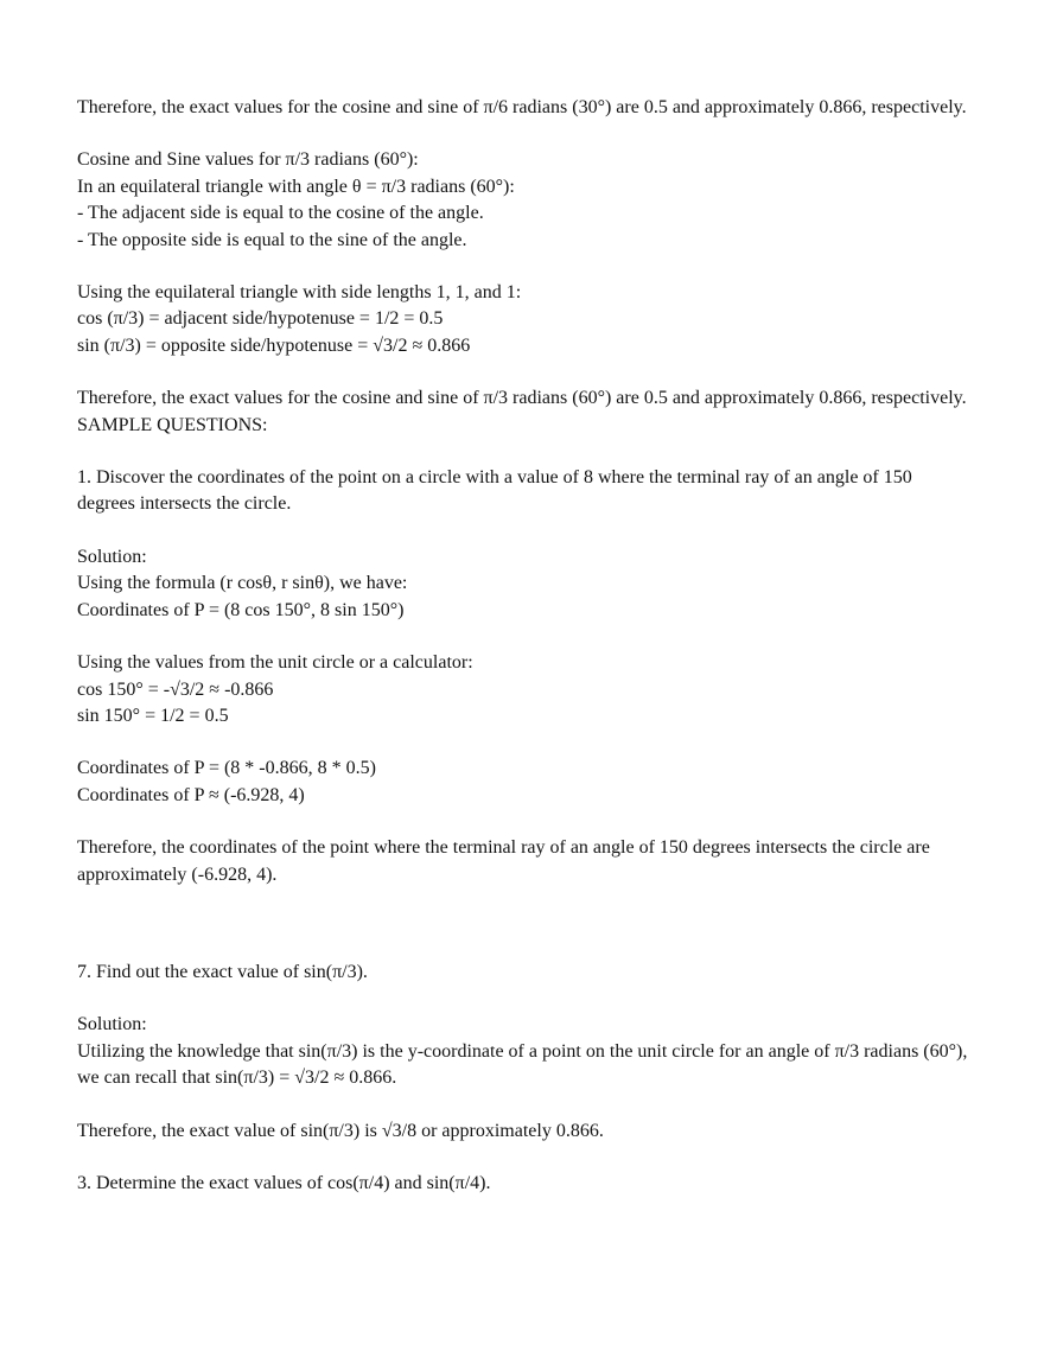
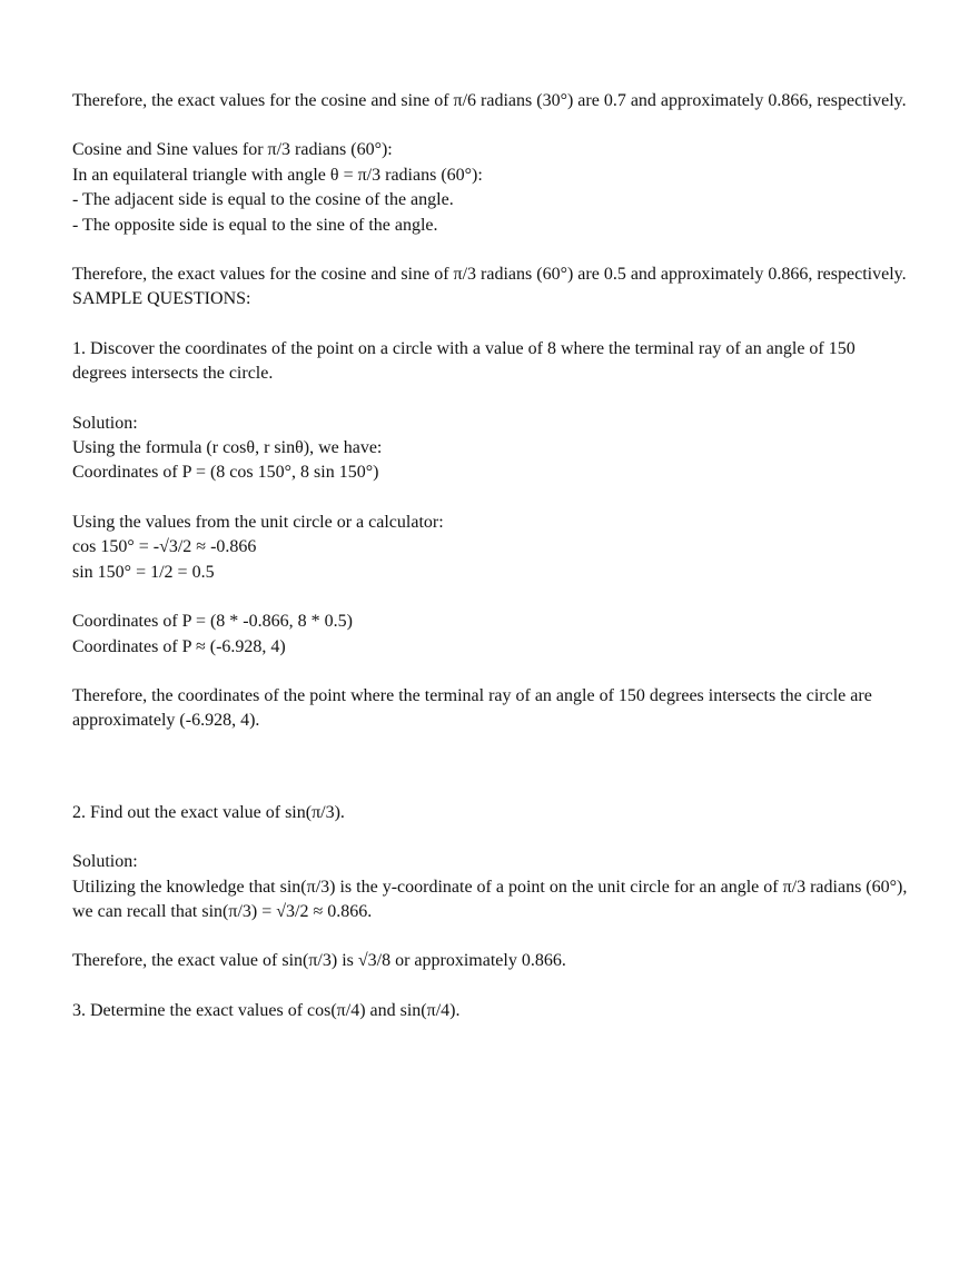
- Therefore, the exact values for the cosine and sine of π/6 radians (30°) are 0.5 and approximately 0.866, respectively.
+ Therefore, the exact values for the cosine and sine of π/6 radians (30°) are 0.7 and approximately 0.866, respectively.
  Cosine and Sine values for π/3 radians (60°):
  In an equilateral triangle with angle θ = π/3 radians (60°):
  - The adjacent side is equal to the cosine of the angle.
  - The opposite side is equal to the sine of the angle.
- Using the equilateral triangle with side lengths 1, 1, and 1:
- cos (π/3) = adjacent side/hypotenuse = 1/2 = 0.5
- sin (π/3) = opposite side/hypotenuse = √3/2 ≈ 0.866
  Therefore, the exact values for the cosine and sine of π/3 radians (60°) are 0.5 and approximately 0.866, respectively.
  SAMPLE QUESTIONS:
  1. Discover the coordinates of the point on a circle with a value of 8 where the terminal ray of an angle of 150 degrees intersects the circle.
  Solution:
  Using the formula (r cosθ, r sinθ), we have:
  Coordinates of P = (8 cos 150°, 8 sin 150°)
  Using the values from the unit circle or a calculator:
  cos 150° = -√3/2 ≈ -0.866
  sin 150° = 1/2 = 0.5
  Coordinates of P = (8 * -0.866, 8 * 0.5)
  Coordinates of P ≈ (-6.928, 4)
  Therefore, the coordinates of the point where the terminal ray of an angle of 150 degrees intersects the circle are approximately (-6.928, 4).
- 7. Find out the exact value of sin(π/3).
+ 2. Find out the exact value of sin(π/3).
  Solution:
  Utilizing the knowledge that sin(π/3) is the y-coordinate of a point on the unit circle for an angle of π/3 radians (60°), we can recall that sin(π/3) = √3/2 ≈ 0.866.
  Therefore, the exact value of sin(π/3) is √3/8 or approximately 0.866.
  3. Determine the exact values of cos(π/4) and sin(π/4).
